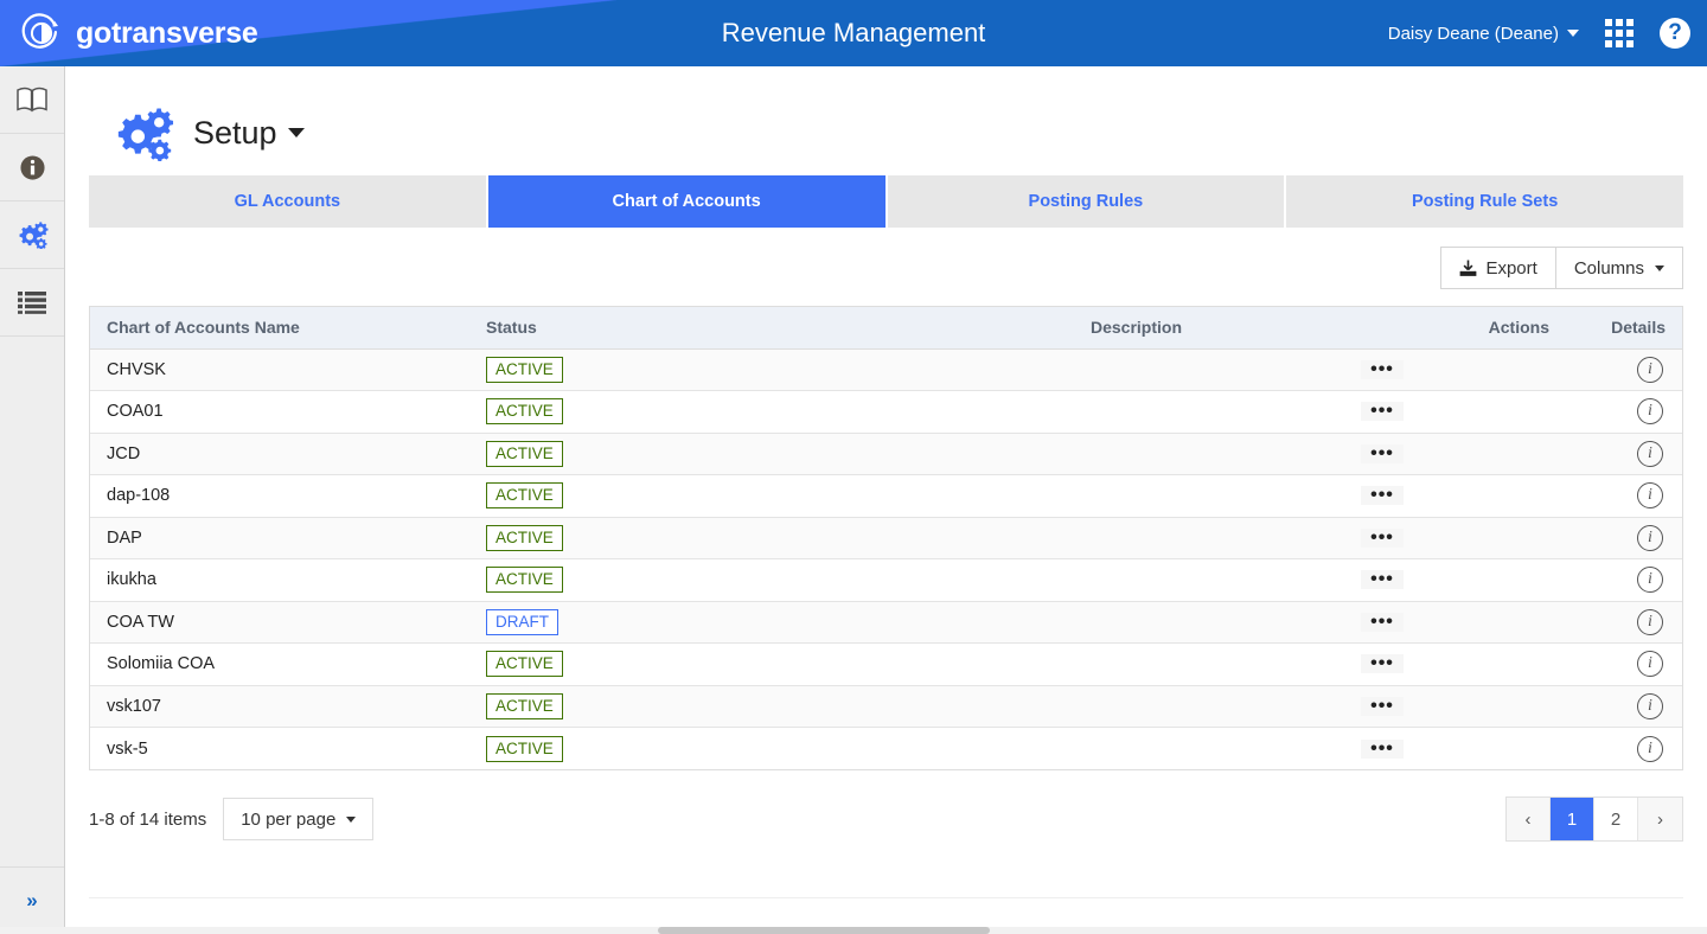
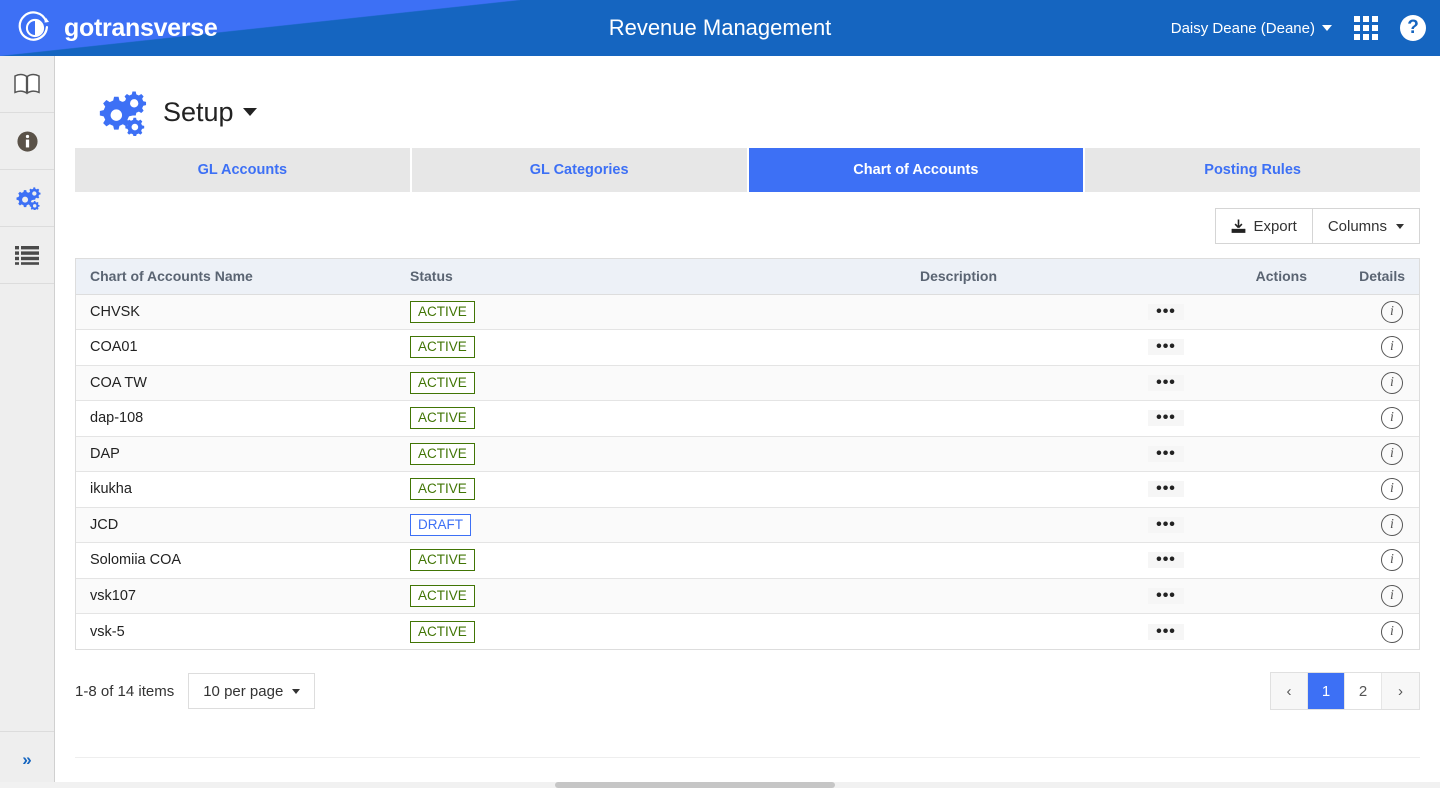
  gotransverse
  Revenue Management
  Daisy Deane (Deane)
  ?
  »
  Setup
  GL Accounts
+ GL Categories
  Chart of Accounts
  Posting Rules
- Posting Rule Sets
  Export
  Columns
  Chart of Accounts Name	Status	Description	Actions	Details
  CHVSK	ACTIVE		•••	i
  COA01	ACTIVE		•••	i
- JCD	ACTIVE		•••	i
+ COA TW	ACTIVE		•••	i
  dap-108	ACTIVE		•••	i
  DAP	ACTIVE		•••	i
  ikukha	ACTIVE		•••	i
- COA TW	DRAFT		•••	i
+ JCD	DRAFT		•••	i
  Solomiia COA	ACTIVE		•••	i
  vsk107	ACTIVE		•••	i
  vsk-5	ACTIVE		•••	i
  1-8 of 14 items
  10 per page
  ‹
  1
  2
  ›
